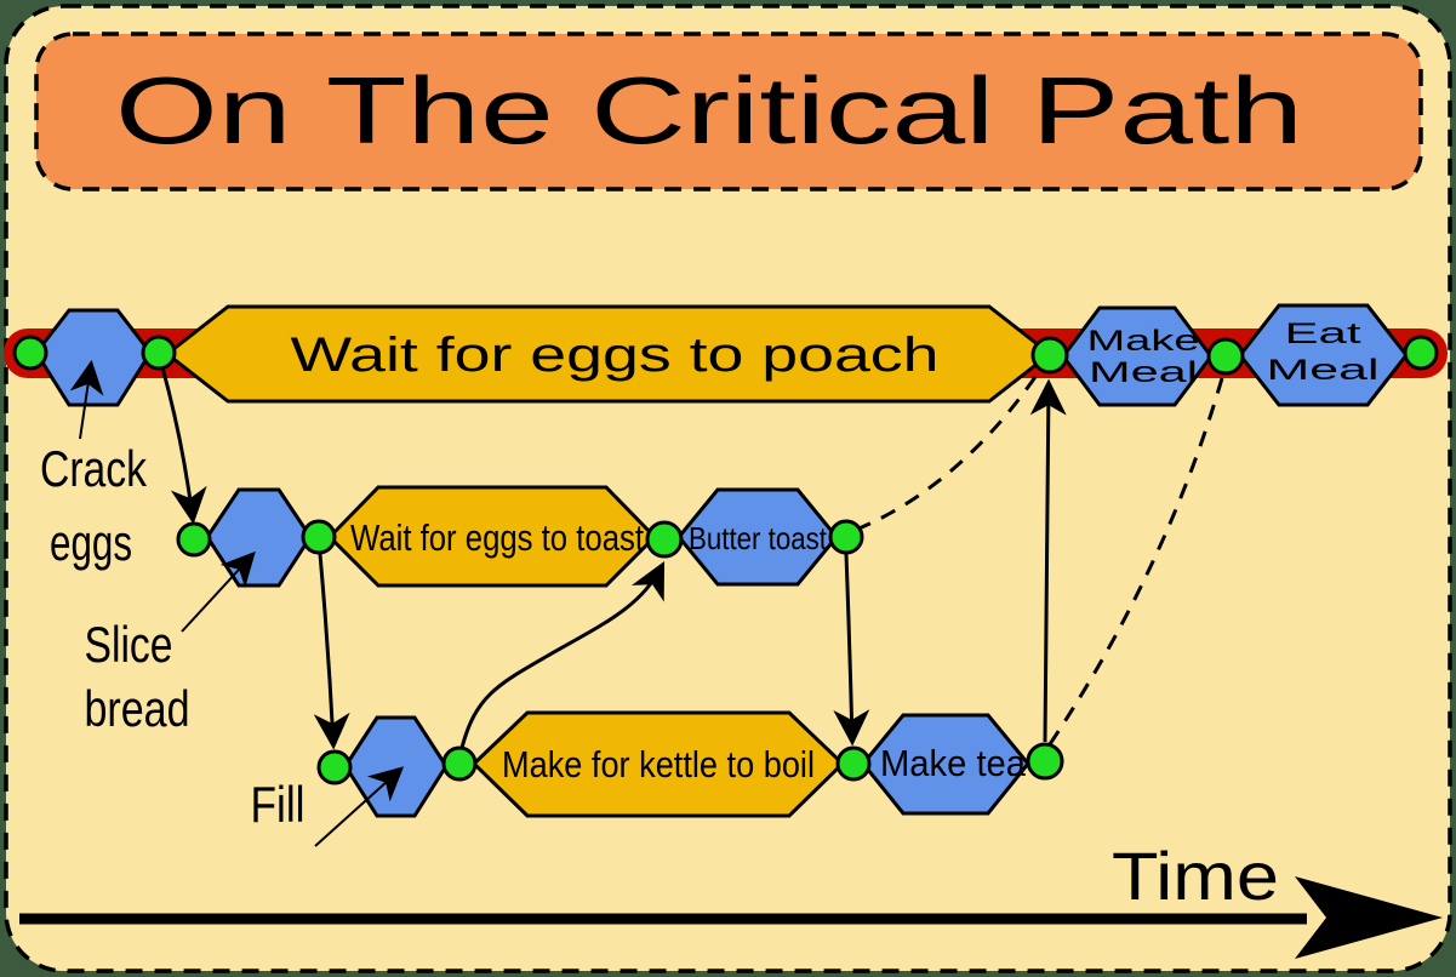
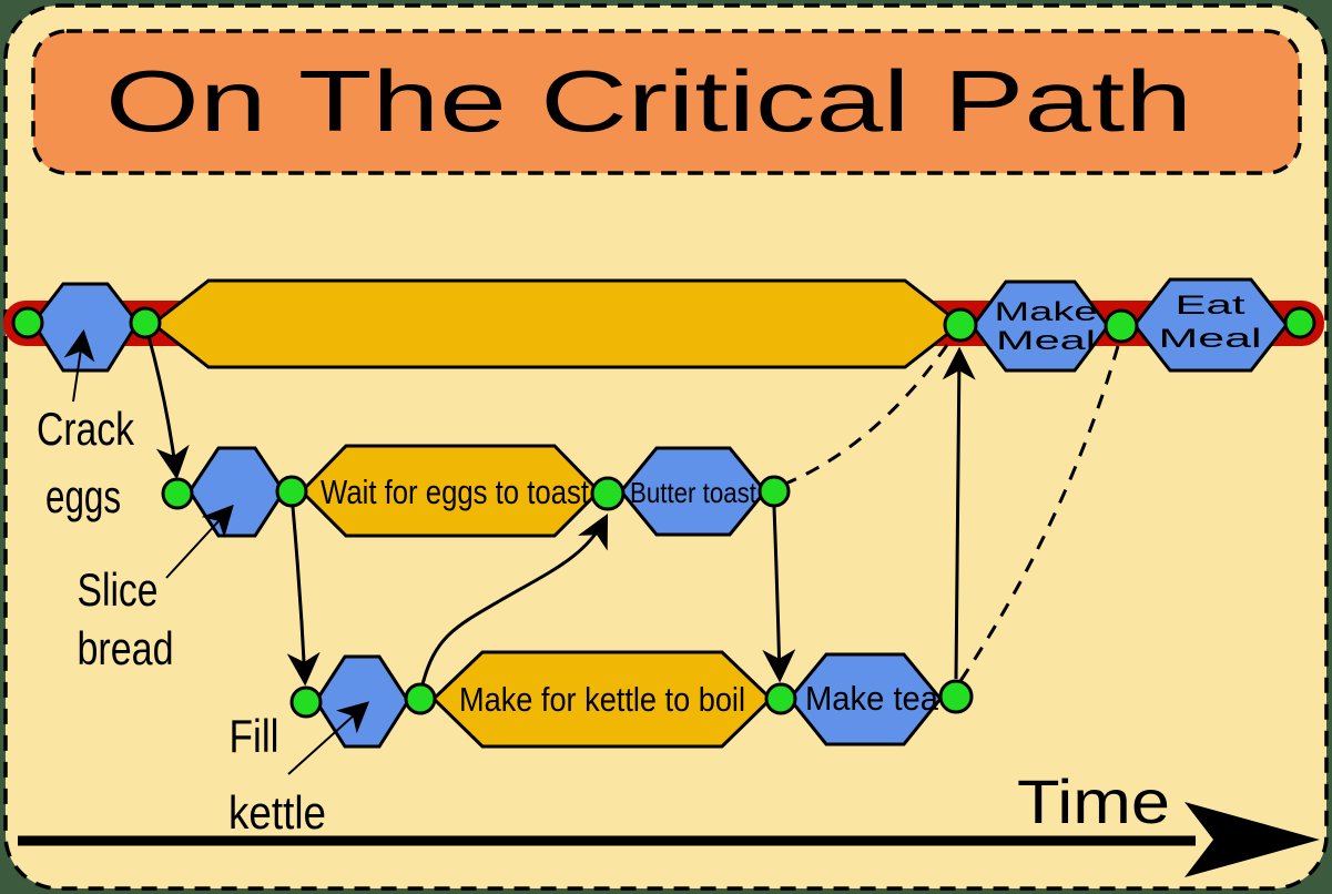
  On The Critical Path
- Wait for eggs to poach
  Make
  Meal
  Eat
  Meal
  Wait for eggs to toast
  Butter toast
  Make for kettle to boil
  Make tea
  Crack
  eggs
  Slice
  bread
  Fill
+ kettle
  Time
